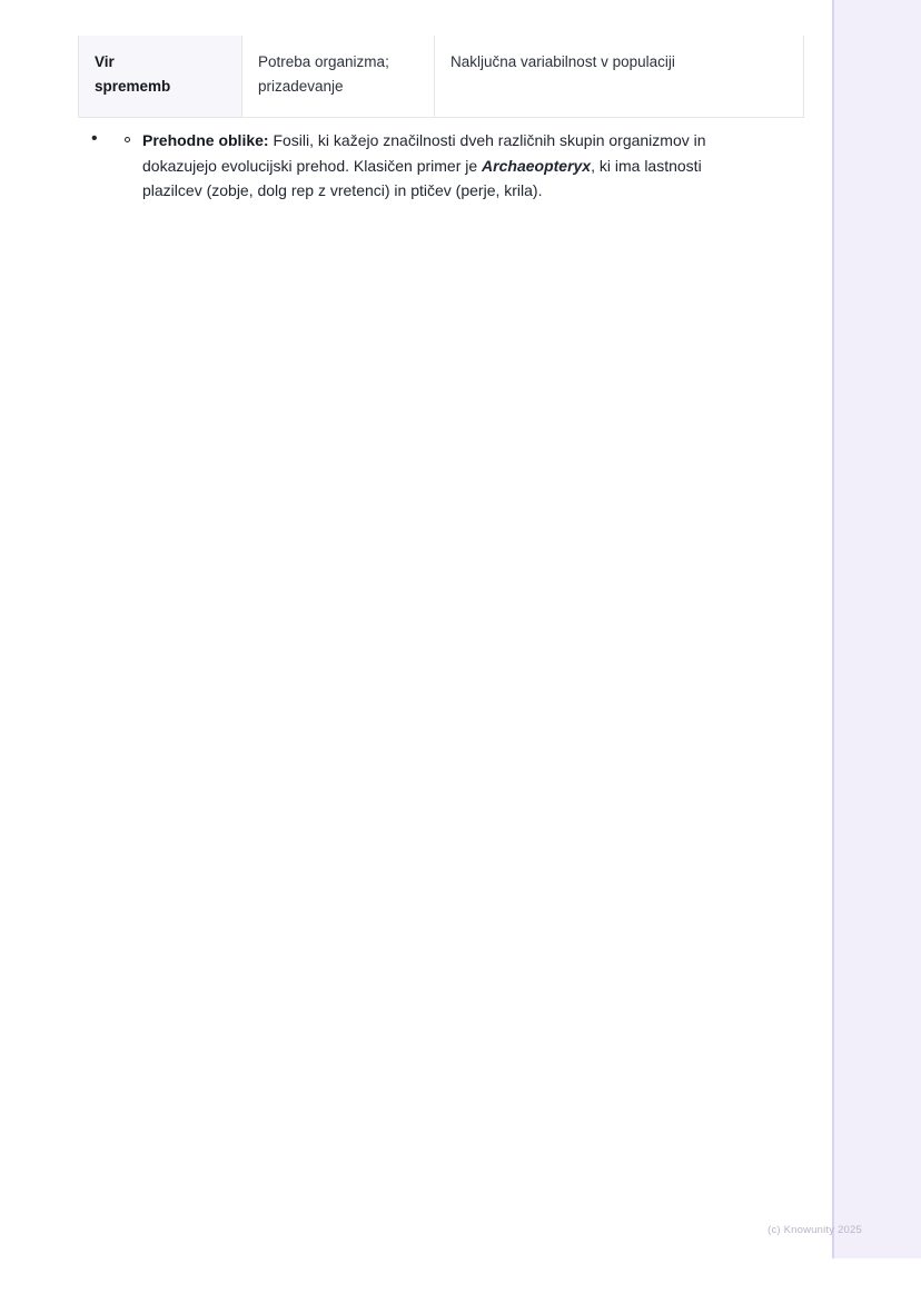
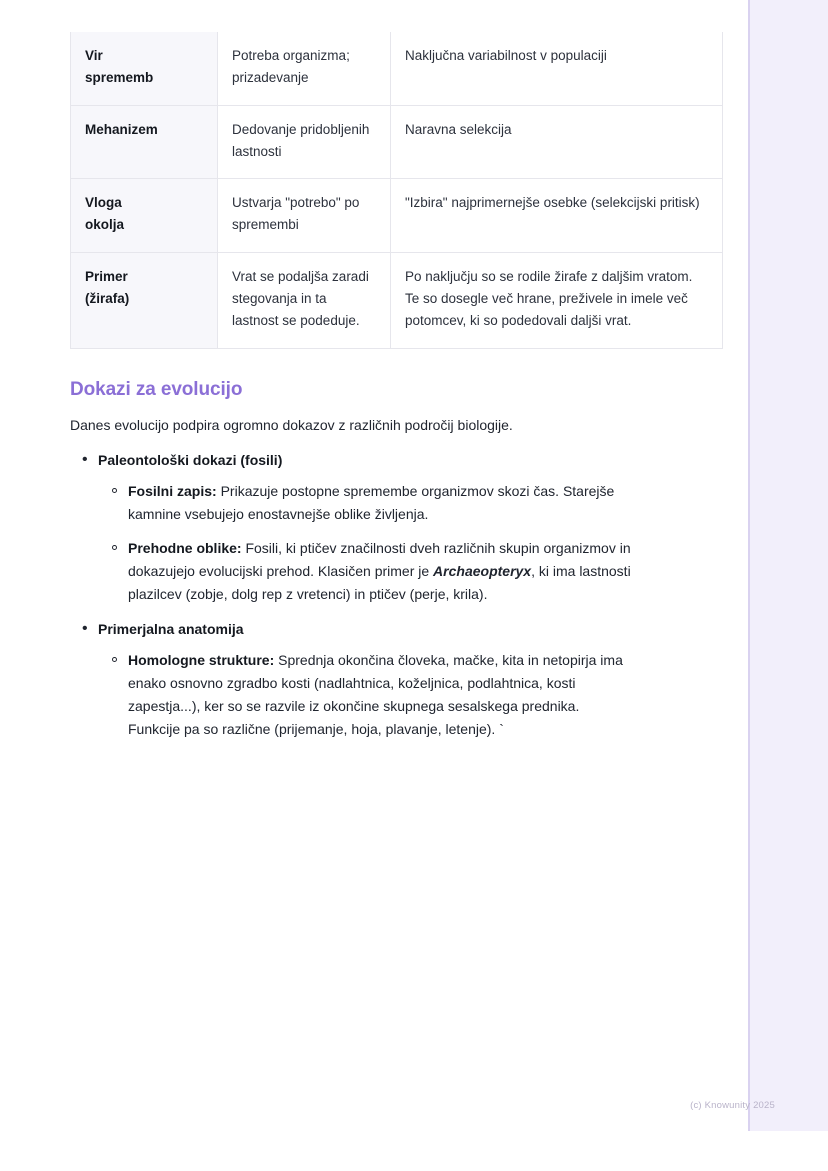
  Vir sprememb	Potreba organizma; prizadevanje	Naključna variabilnost v populaciji
+ Mehanizem	Dedovanje pridobljenih lastnosti	Naravna selekcija
+ Vloga okolja	Ustvarja "potrebo" po spremembi	"Izbira" najprimernejše osebke (selekcijski pritisk)
+ Primer (žirafa)	Vrat se podaljša zaradi stegovanja in ta lastnost se podeduje.	Po naključju so se rodile žirafe z daljšim vratom. Te so dosegle več hrane, preživele in imele več potomcev, ki so podedovali daljši vrat.
+ Dokazi za evolucijo
+ Danes evolucijo podpira ogromno dokazov z različnih področij biologije.
+ Paleontološki dokazi (fosili)
+ Fosilni zapis: Prikazuje postopne spremembe organizmov skozi čas. Starejše kamnine vsebujejo enostavnejše oblike življenja.
- Prehodne oblike: Fosili, ki kažejo značilnosti dveh različnih skupin organizmov in dokazujejo evolucijski prehod. Klasičen primer je Archaeopteryx, ki ima lastnosti plazilcev (zobje, dolg rep z vretenci) in ptičev (perje, krila).
+ Prehodne oblike: Fosili, ki ptičev značilnosti dveh različnih skupin organizmov in dokazujejo evolucijski prehod. Klasičen primer je Archaeopteryx, ki ima lastnosti plazilcev (zobje, dolg rep z vretenci) in ptičev (perje, krila).
+ Primerjalna anatomija
+ Homologne strukture: Sprednja okončina človeka, mačke, kita in netopirja ima enako osnovno zgradbo kosti (nadlahtnica, koželjnica, podlahtnica, kosti zapestja...), ker so se razvile iz okončine skupnega sesalskega prednika. Funkcije pa so različne (prijemanje, hoja, plavanje, letenje). `
  (c) Knowunity 2025
